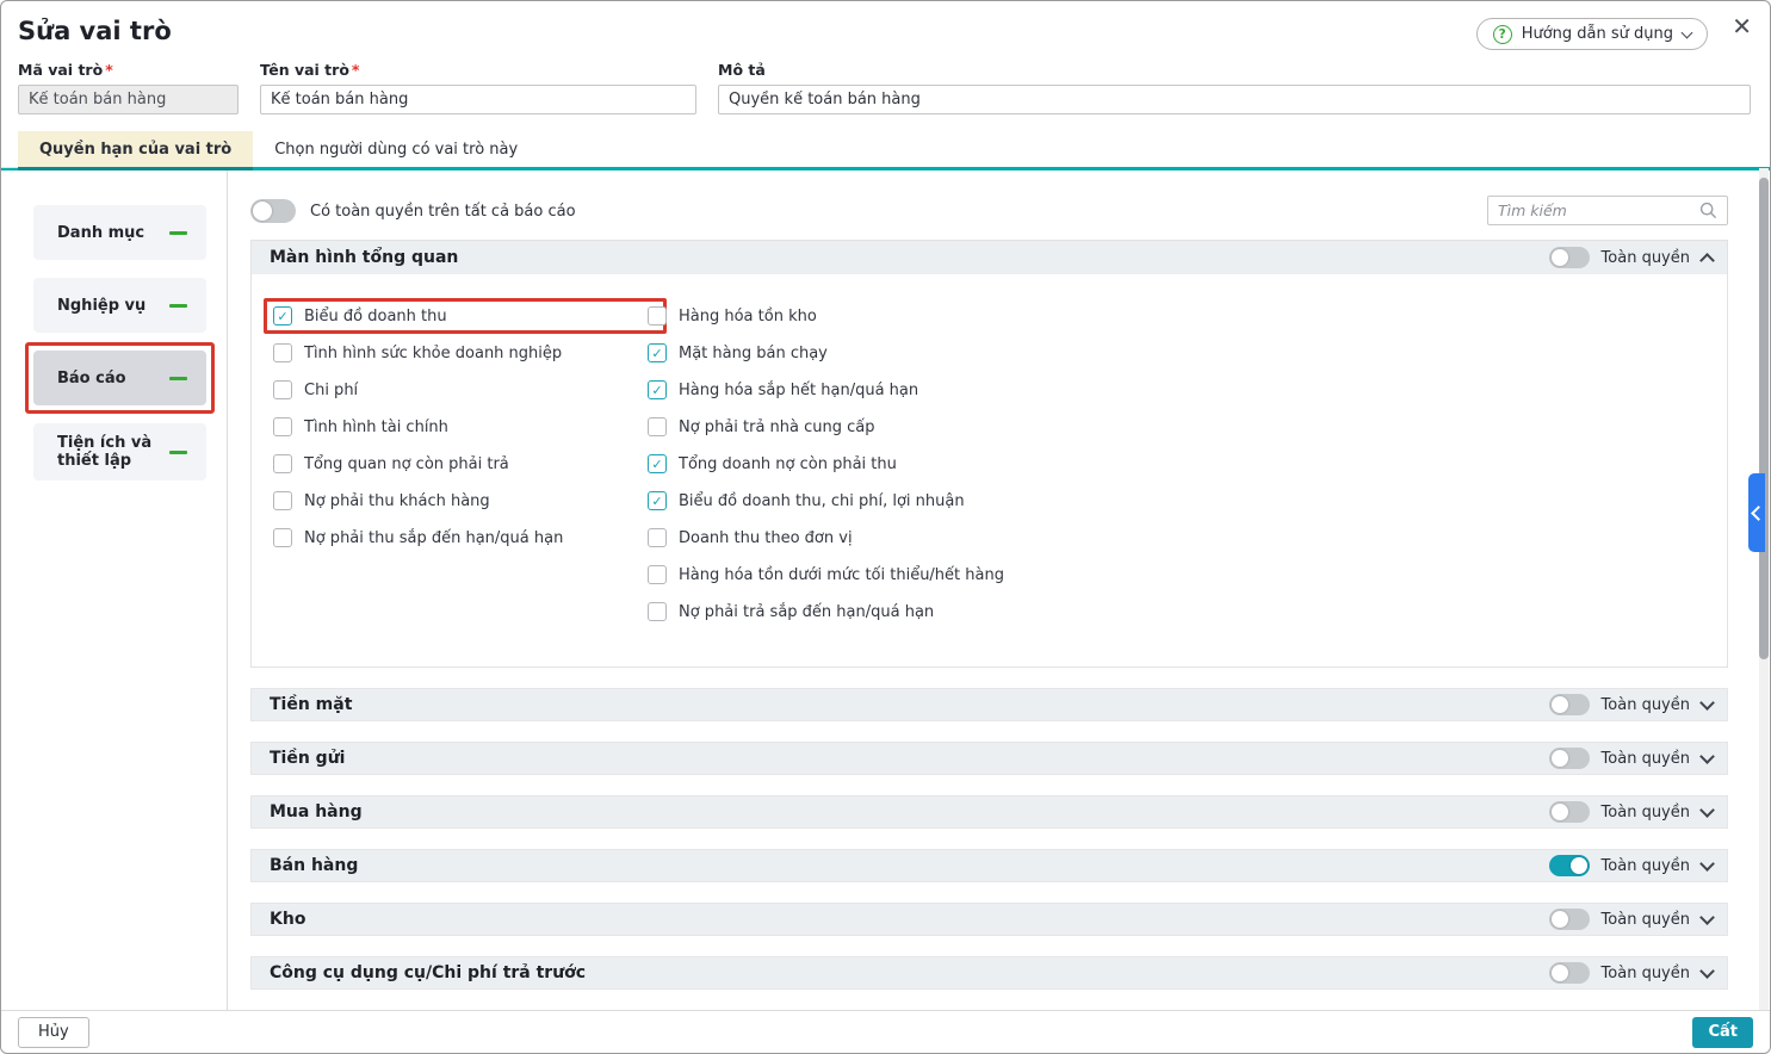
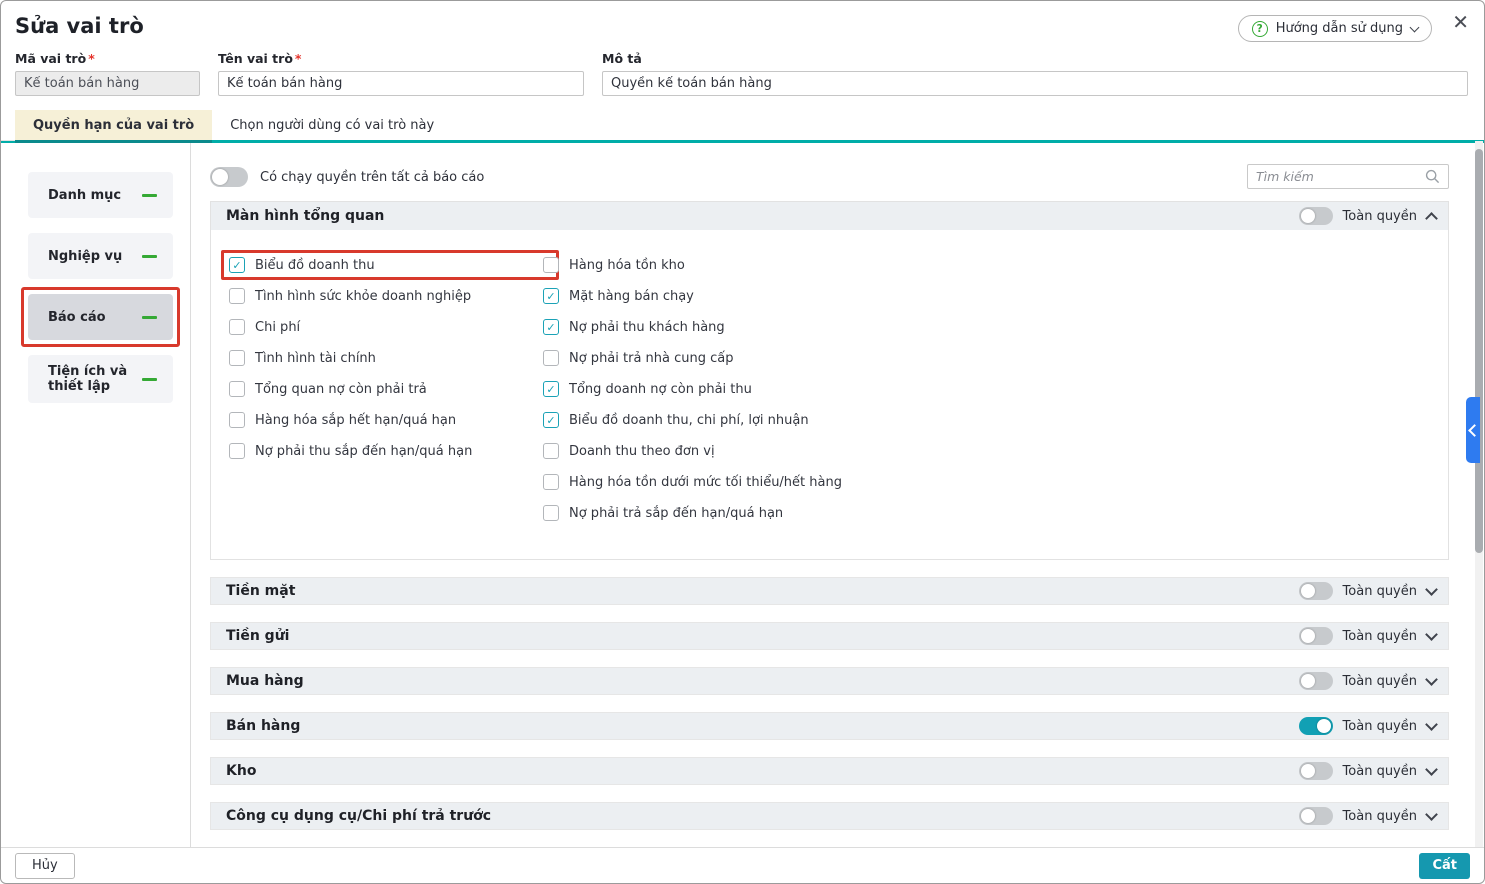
  Sửa vai trò
  ?
  Hướng dẫn sử dụng
  ✕
  Mã vai trò *
  Kế toán bán hàng
  Tên vai trò *
  Kế toán bán hàng
  Mô tả
  Quyền kế toán bán hàng
  Quyền hạn của vai trò
  Chọn người dùng có vai trò này
  Danh mục
  Nghiệp vụ
  Báo cáo
  Tiện ích và thiết lập
- Có toàn quyền trên tất cả báo cáo
+ Có chạy quyền trên tất cả báo cáo
  Tìm kiếm
  Màn hình tổng quan
  Toàn quyền
  ✓
  Biểu đồ doanh thu
  Tình hình sức khỏe doanh nghiệp
  Chi phí
  Tình hình tài chính
  Tổng quan nợ còn phải trả
- Nợ phải thu khách hàng
+ Hàng hóa sắp hết hạn/quá hạn
  Nợ phải thu sắp đến hạn/quá hạn
  Hàng hóa tồn kho
  ✓
  Mặt hàng bán chạy
  ✓
- Hàng hóa sắp hết hạn/quá hạn
+ Nợ phải thu khách hàng
  Nợ phải trả nhà cung cấp
  ✓
  Tổng doanh nợ còn phải thu
  ✓
  Biểu đồ doanh thu, chi phí, lợi nhuận
  Doanh thu theo đơn vị
  Hàng hóa tồn dưới mức tối thiểu/hết hàng
  Nợ phải trả sắp đến hạn/quá hạn
  Tiền mặt
  Toàn quyền
  Tiền gửi
  Toàn quyền
  Mua hàng
  Toàn quyền
  Bán hàng
  Toàn quyền
  Kho
  Toàn quyền
  Công cụ dụng cụ/Chi phí trả trước
  Toàn quyền
  Hủy
  Cất
